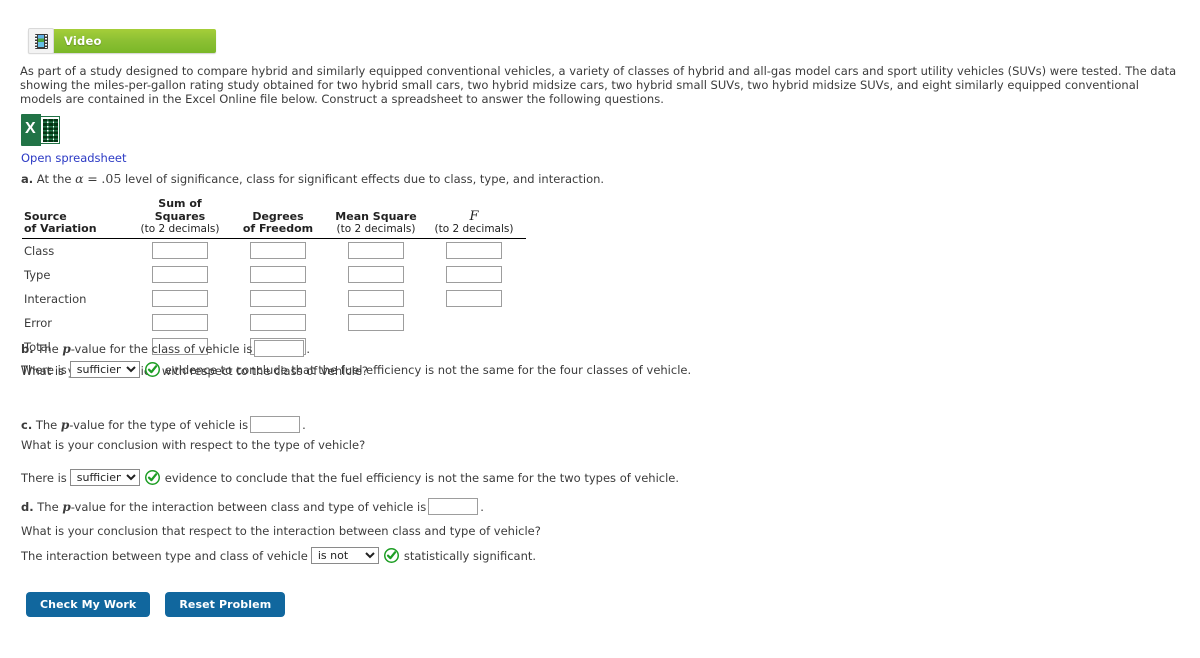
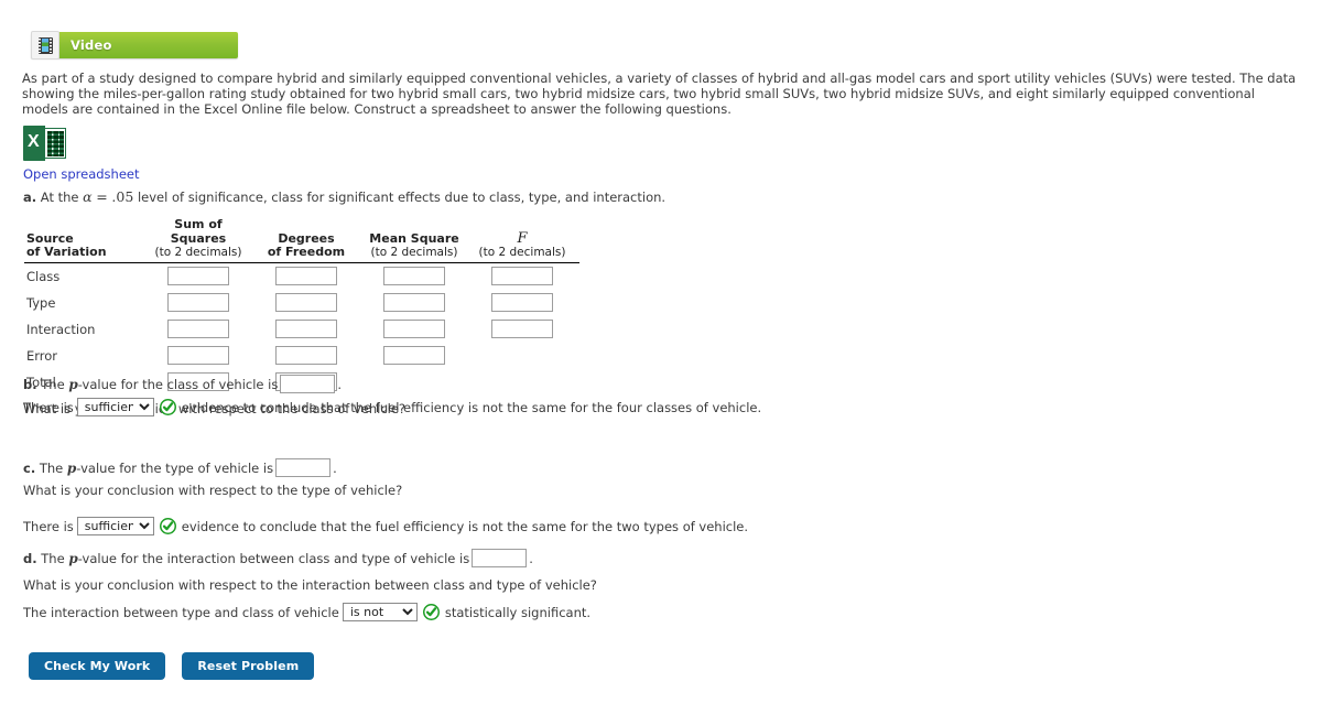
  Video
  As part of a study designed to compare hybrid and similarly equipped conventional vehicles, a variety of classes of hybrid and all-gas model cars and sport utility vehicles (SUVs) were tested. The data showing the miles-per-gallon rating study obtained for two hybrid small cars, two hybrid midsize cars, two hybrid small SUVs, two hybrid midsize SUVs, and eight similarly equipped conventional models are contained in the Excel Online file below. Construct a spreadsheet to answer the following questions.
  Open spreadsheet
  a. At the α = .05 level of significance, class for significant effects due to class, type, and interaction.
  Source of Variation	Sum of Squares (to 2 decimals)	Degrees of Freedom	Mean Square (to 2 decimals)	F (to 2 decimals)
  Class
  Type
  Interaction
  Error
  Total
  b.
  The
  p
  -value for the class of vehicle is
  .
  What isi with respect to the class of vehicle?
  There is
  sufficien
  evidence to conclude that the fuel efficiency is not the same for the four classes of vehicle.
  c.
  The
  p
  -value for the type of vehicle is
  .
  What is your conclusion with respect to the type of vehicle?
  There is
  sufficien
  evidence to conclude that the fuel efficiency is not the same for the two types of vehicle.
  d.
  The
  p
  -value for the interaction between class and type of vehicle is
  .
- What is your conclusion that respect to the interaction between class and type of vehicle?
+ What is your conclusion with respect to the interaction between class and type of vehicle?
  The interaction between type and class of vehicle
  is not
  statistically significant.
  Check My Work
  Reset Problem
